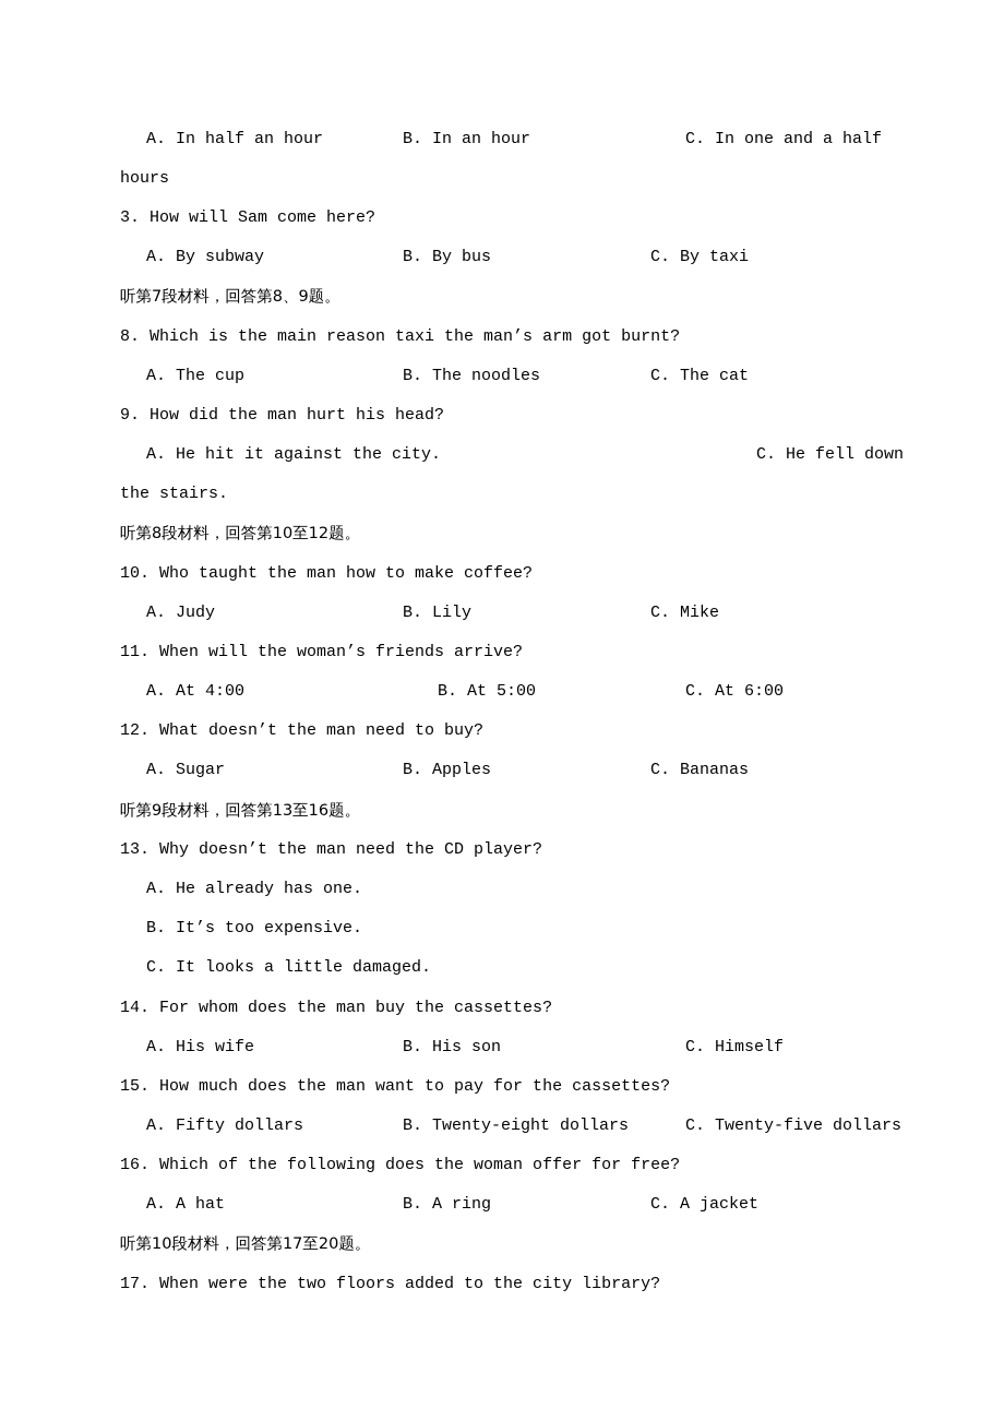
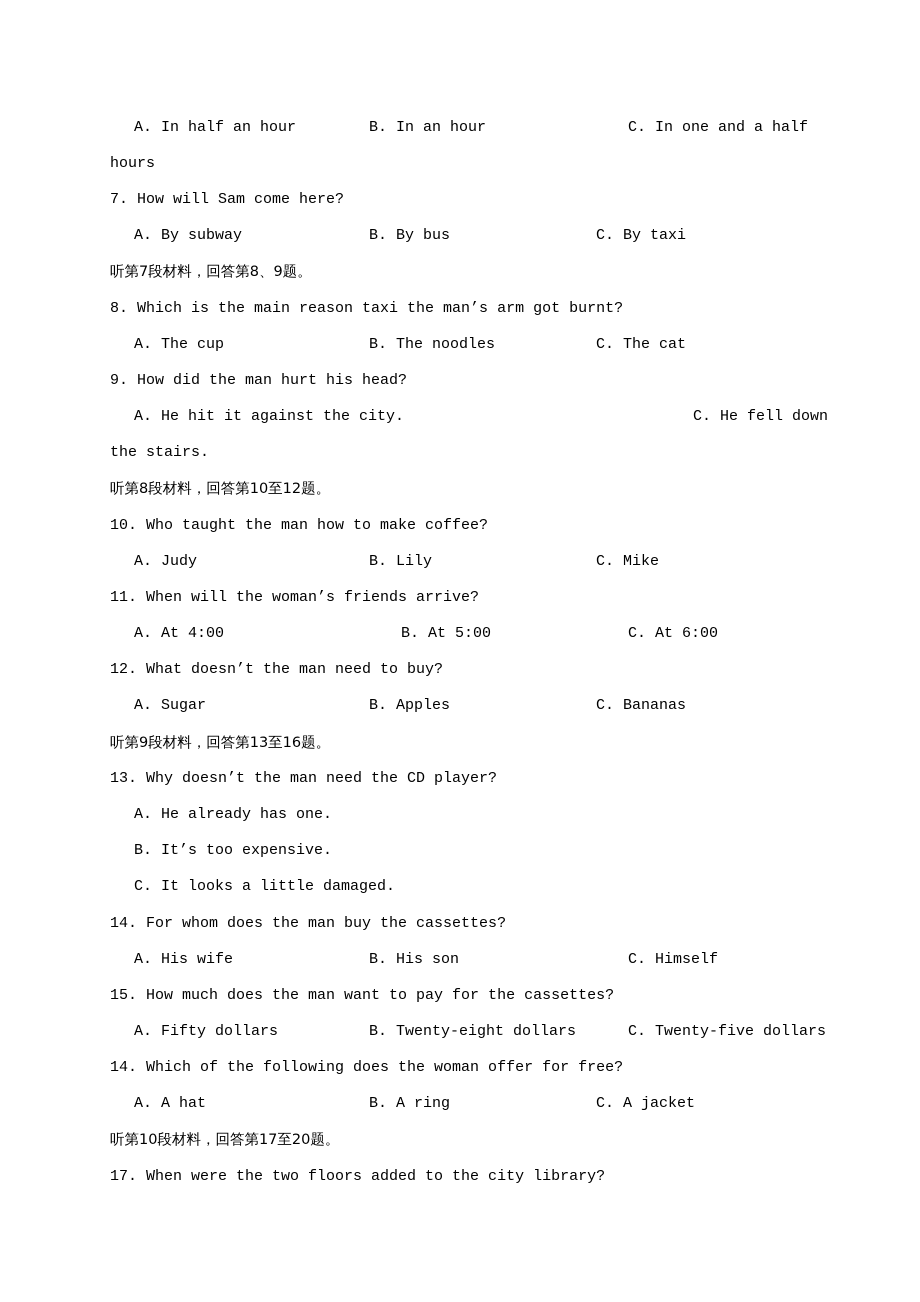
  A. In half an hour
  B. In an hour
  C. In one and a half
  hours
- 3. How will Sam come here?
+ 7. How will Sam come here?
  A. By subway
  B. By bus
  C. By taxi
  听第7段材料，回答第8、9题。
  8. Which is the main reason taxi the man’s arm got burnt?
  A. The cup
  B. The noodles
  C. The cat
  9. How did the man hurt his head?
  A. He hit it against the city.
  C. He fell down
  the stairs.
  听第8段材料，回答第10至12题。
  10. Who taught the man how to make coffee?
  A. Judy
  B. Lily
  C. Mike
  11. When will the woman’s friends arrive?
  A. At 4:00
  B. At 5:00
  C. At 6:00
  12. What doesn’t the man need to buy?
  A. Sugar
  B. Apples
  C. Bananas
  听第9段材料，回答第13至16题。
  13. Why doesn’t the man need the CD player?
  A. He already has one.
  B. It’s too expensive.
  C. It looks a little damaged.
  14. For whom does the man buy the cassettes?
  A. His wife
  B. His son
  C. Himself
  15. How much does the man want to pay for the cassettes?
  A. Fifty dollars
  B. Twenty-eight dollars
  C. Twenty-five dollars
- 16. Which of the following does the woman offer for free?
+ 14. Which of the following does the woman offer for free?
  A. A hat
  B. A ring
  C. A jacket
  听第10段材料，回答第17至20题。
  17. When were the two floors added to the city library?
